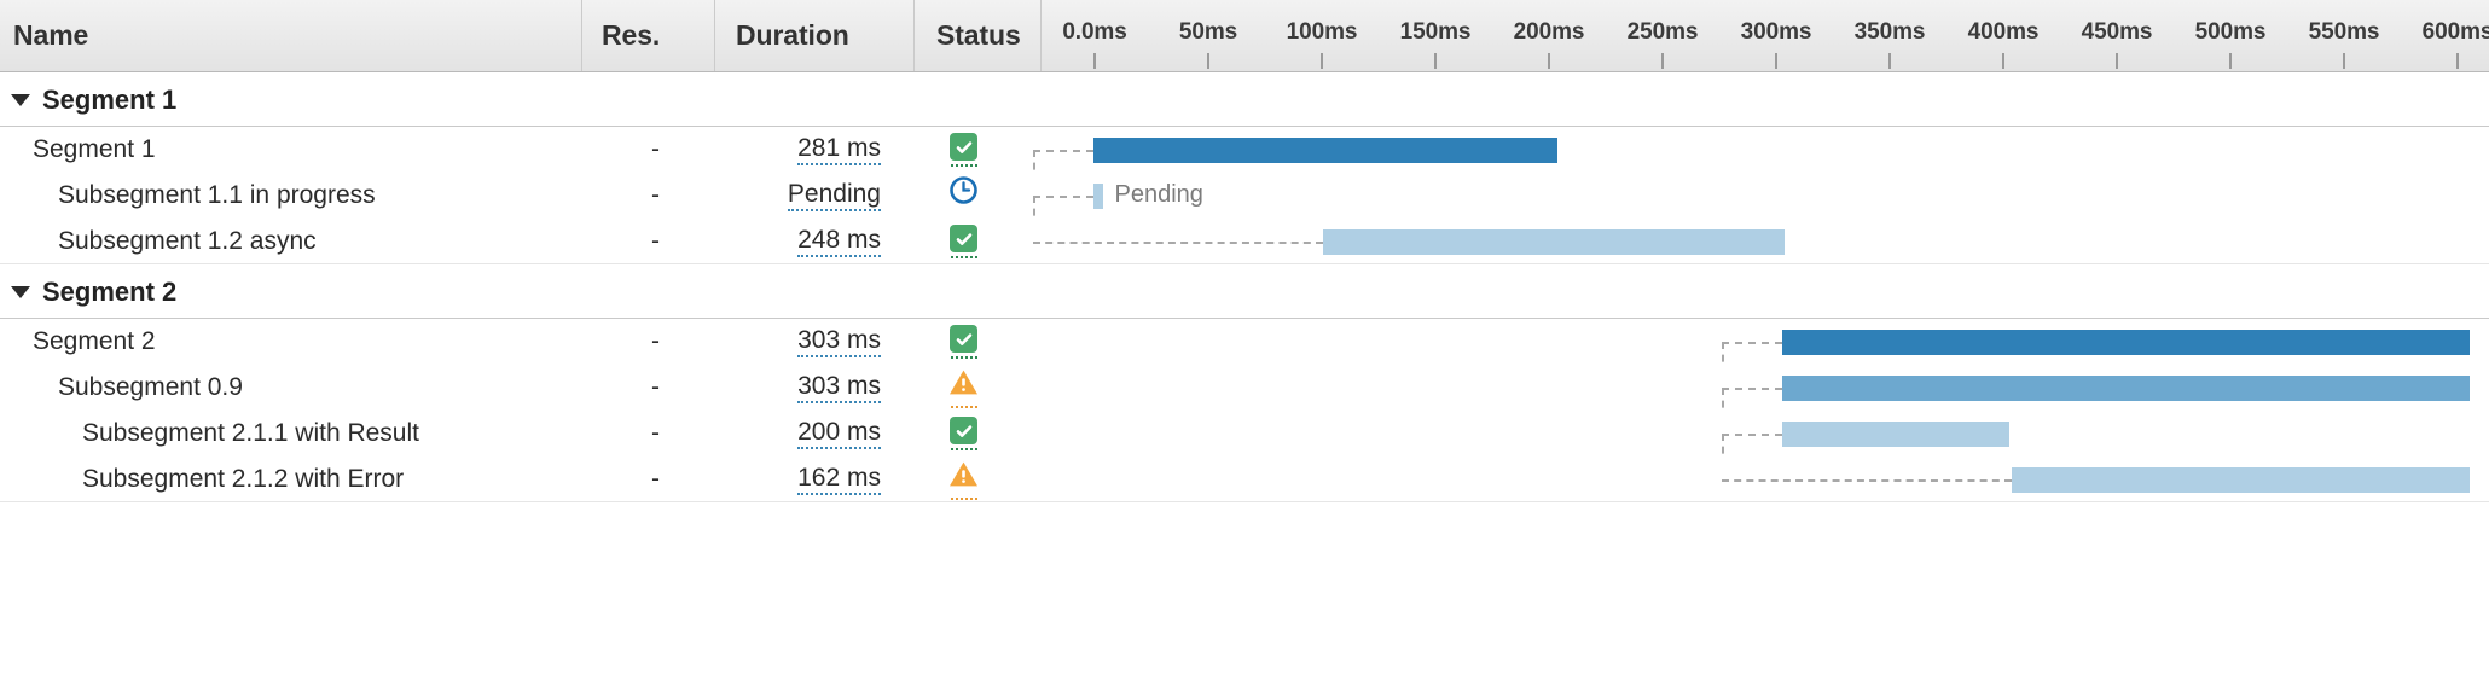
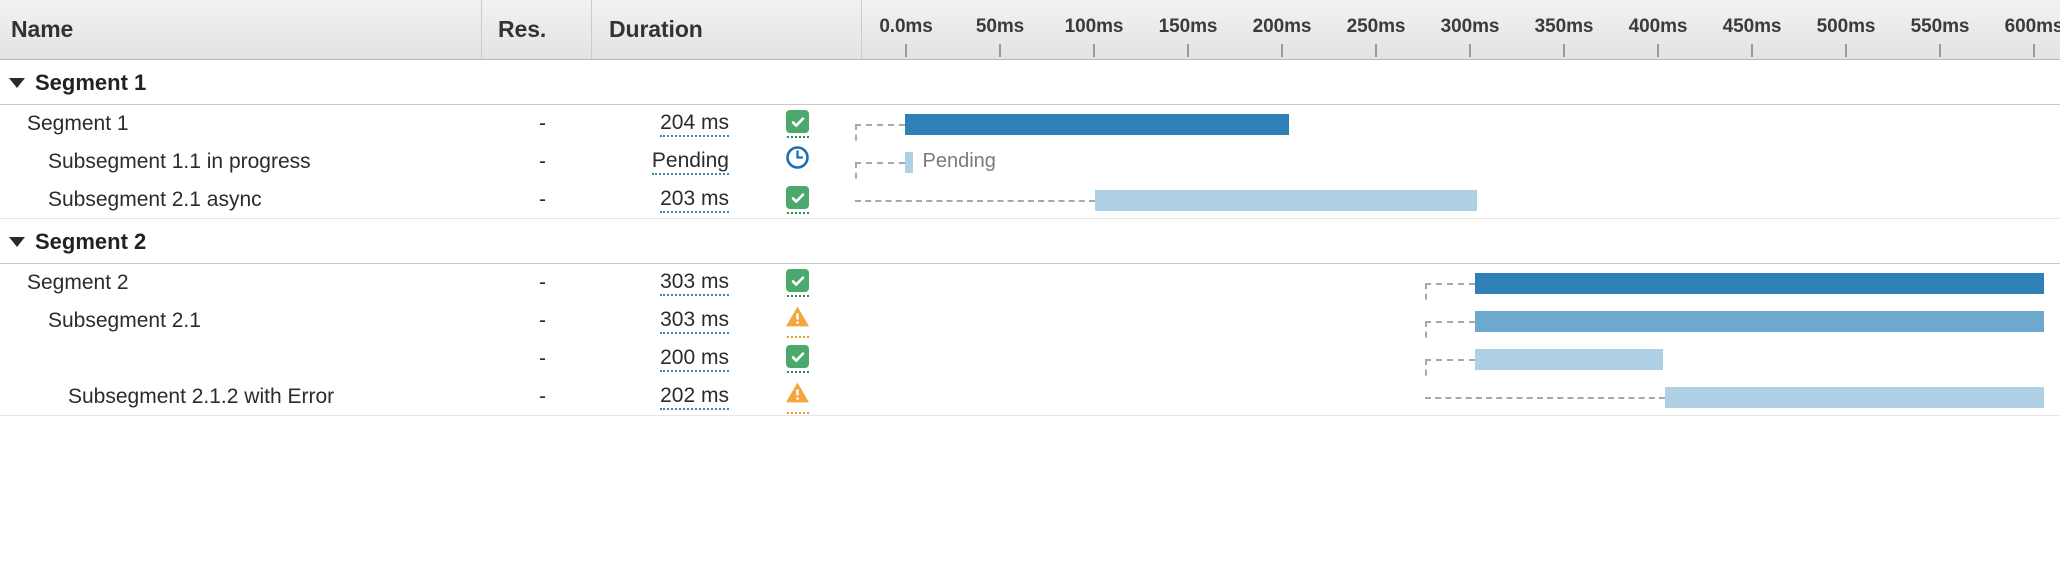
  Name
  Res.
  Duration
- Status
  0.0ms
  50ms
  100ms
  150ms
  200ms
  250ms
  300ms
  350ms
  400ms
  450ms
  500ms
  550ms
  600ms
  Segment 1
  Segment 1
  -
- 281 ms
+ 204 ms
  Subsegment 1.1 in progress
  -
  Pending
  Pending
- Subsegment 1.2 async
+ Subsegment 2.1 async
  -
- 248 ms
+ 203 ms
  Segment 2
  Segment 2
  -
  303 ms
- Subsegment 0.9
+ Subsegment 2.1
  -
  303 ms
- Subsegment 2.1.1 with Result
  -
  200 ms
  Subsegment 2.1.2 with Error
  -
- 162 ms
+ 202 ms
